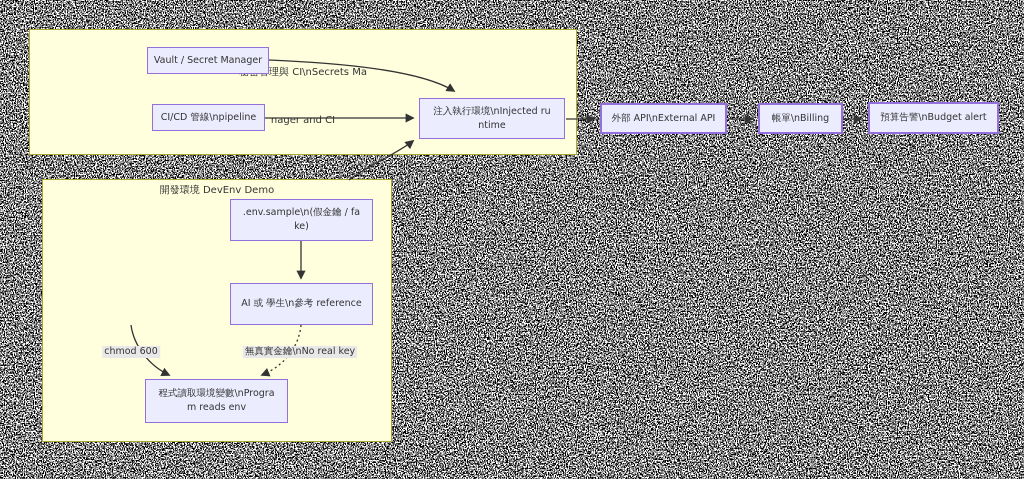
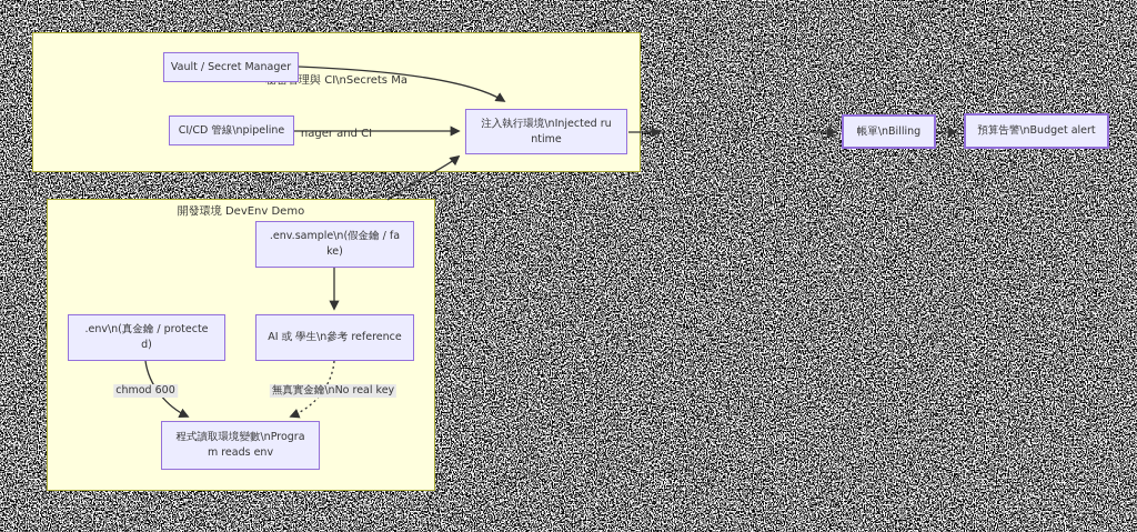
  理與 CI\nSecrets Ma
  nager and CI
  開發環境 DevEnv Demo
  Vault / Secret Manager
  CI/CD 管線\npipeline
  注入執行環境\nInjected ru
  ntime
- 外部 API\nExternal API
  帳單\nBilling
  預算告警\nBudget alert
  .env.sample\n(假金鑰 / fa
  ke)
+ .env\n(真金鑰 / protecte
+ d)
  AI 或 學生\n參考 reference
  程式讀取環境變數\nProgra
  m reads env
  chmod 600
  無真實金鑰\nNo real key
